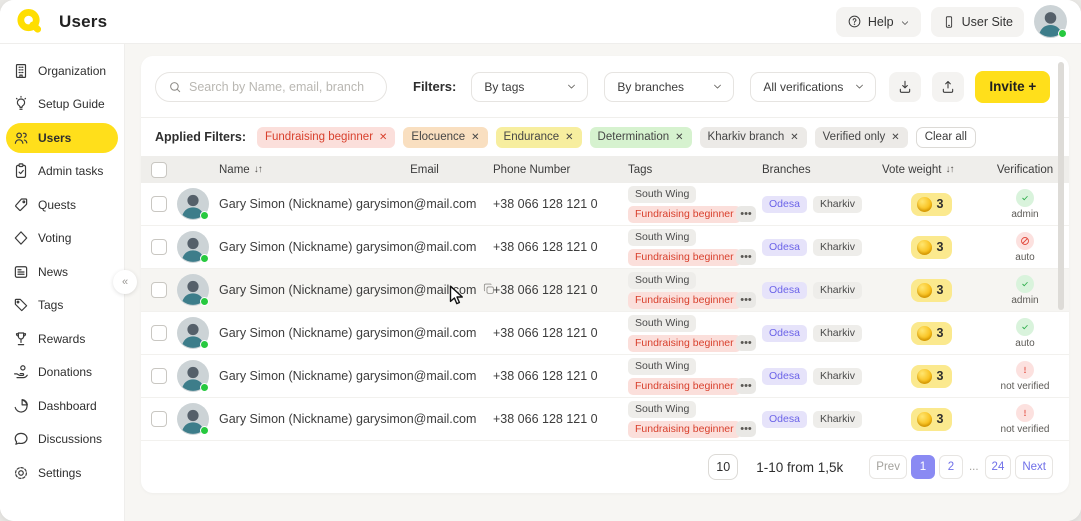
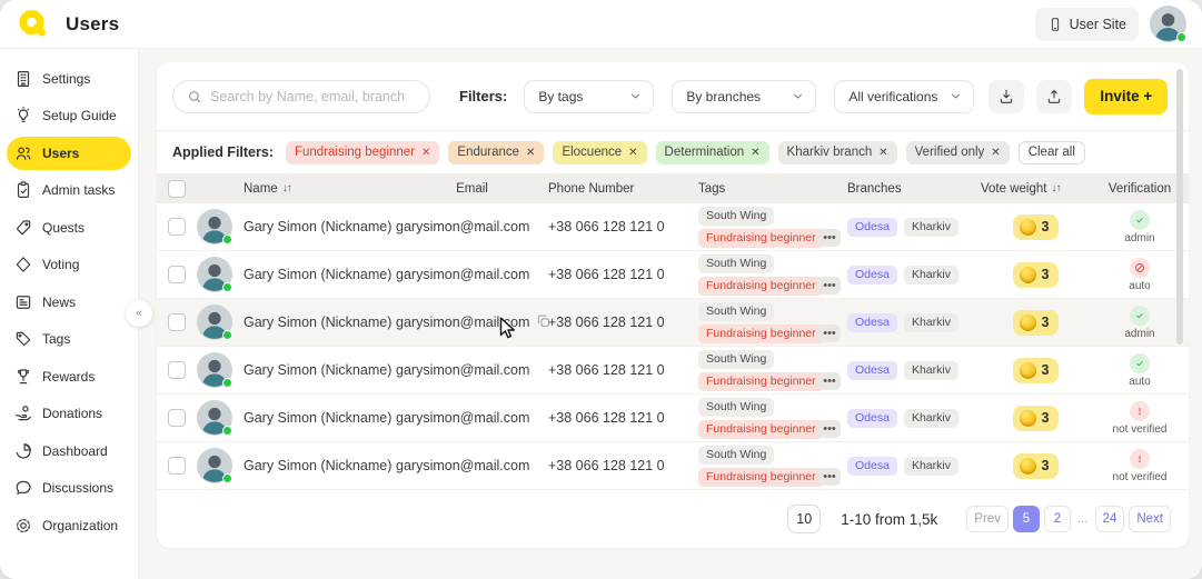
  Users
- Help
  User Site
- Organization
+ Settings
  Setup Guide
  Users
  Admin tasks
  Quests
  Voting
  News
  Tags
  Rewards
  Donations
  Dashboard
  Discussions
- Settings
+ Organization
  «
  Search by Name, email, branch
  Filters:
  By tags
  By branches
  All verifications
  Invite +
  Applied Filters:
  Fundraising beginner
  ✕
- Elocuence
+ Endurance
  ✕
- Endurance
+ Elocuence
  ✕
  Determination
  ✕
  Kharkiv branch
  ✕
  Verified only
  ✕
  Clear all
  Name
  ↓↑
  Email
  Phone Number
  Tags
  Branches
  Vote weight
  ↓↑
  Verification
  Gary Simon (Nickname)
  garysimon@mail.com
  +38 066 128 121 0
  South Wing
  Fundraising beginner
  •••
  Odesa
  Kharkiv
  3
  admin
  Gary Simon (Nickname)
  garysimon@mail.com
  +38 066 128 121 0
  South Wing
  Fundraising beginner
  •••
  Odesa
  Kharkiv
  3
  auto
  Gary Simon (Nickname)
  garysimon@mailcom
  +38 066 128 121 0
  South Wing
  Fundraising beginner
  •••
  Odesa
  Kharkiv
  3
  admin
  Gary Simon (Nickname)
  garysimon@mail.com
  +38 066 128 121 0
  South Wing
  Fundraising beginner
  •••
  Odesa
  Kharkiv
  3
  auto
  Gary Simon (Nickname)
  garysimon@mail.com
  +38 066 128 121 0
  South Wing
  Fundraising beginner
  •••
  Odesa
  Kharkiv
  3
  not verified
  Gary Simon (Nickname)
  garysimon@mail.com
  +38 066 128 121 0
  South Wing
  Fundraising beginner
  •••
  Odesa
  Kharkiv
  3
  not verified
  10
  1-10 from 1,5k
  Prev
- 1
+ 5
  2
  ...
  24
  Next
